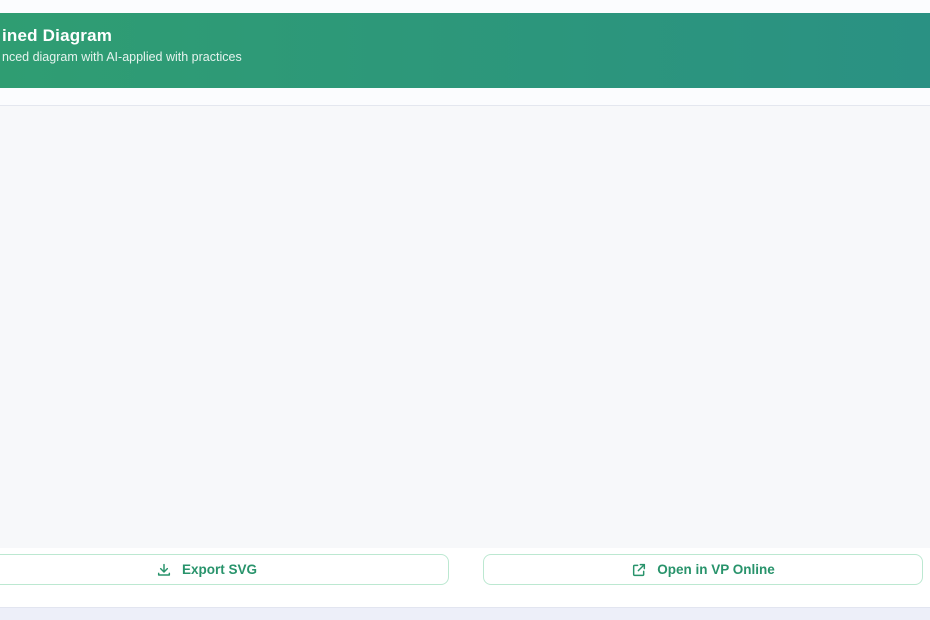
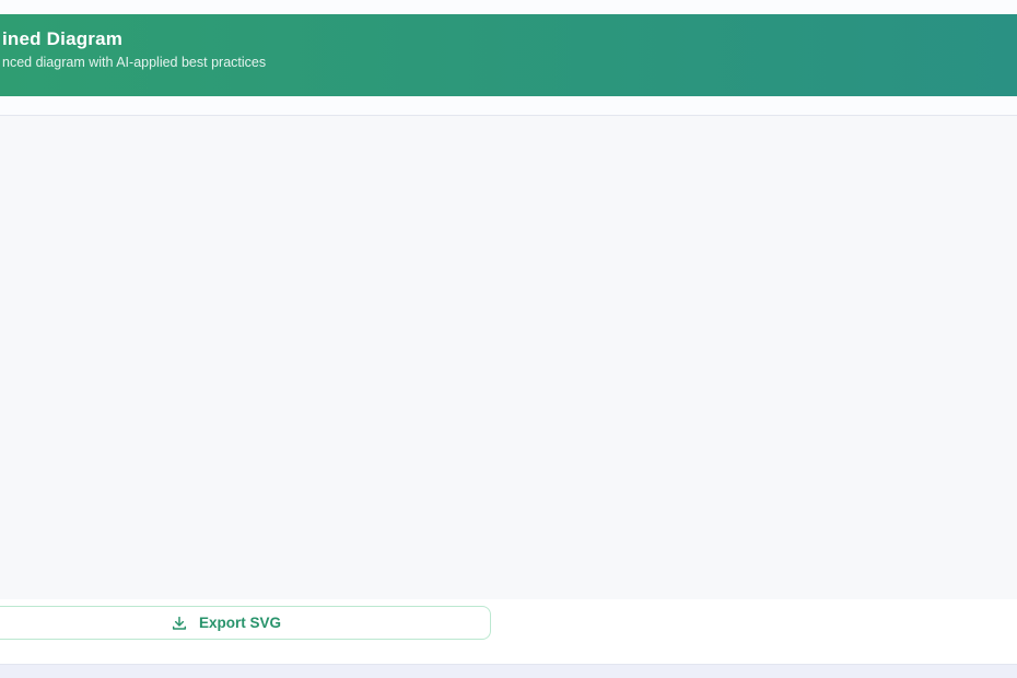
  ined Diagram
- nced diagram with AI-applied with practices
+ nced diagram with AI-applied best practices
  Export SVG
- Open in VP Online
